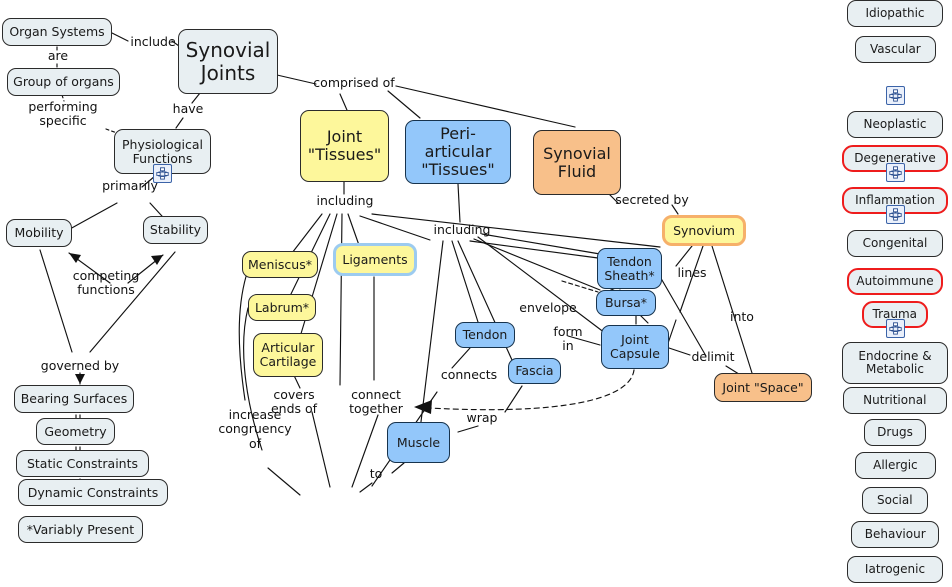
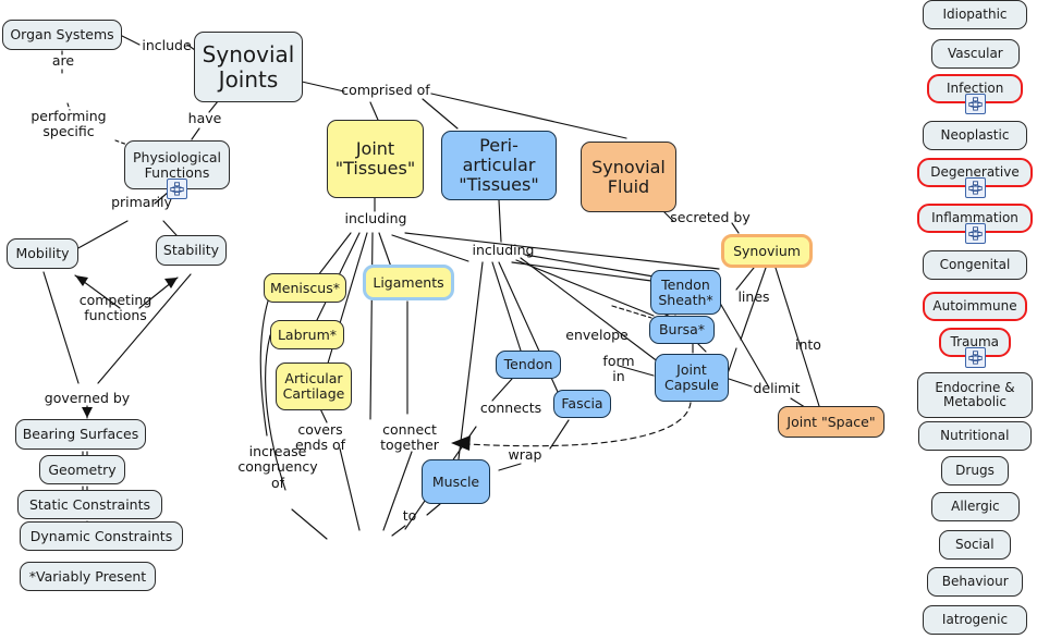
  Organ Systems
- Group of organs
  Physiological
  Functions
  Synovial
  Joints
  Mobility
  Stability
  Bearing Surfaces
  Geometry
  Static Constraints
  Dynamic Constraints
  *Variably Present
  Joint
  "Tissues"
  Peri-articular
  "Tissues"
  Synovial
  Fluid
  Meniscus*
  Labrum*
  Articular
  Cartilage
  Ligaments
  Tendon
  Fascia
  Muscle
  Tendon
  Sheath*
  Bursa*
  Joint
  Capsule
  Synovium
  Joint "Space"
  include
  are
  performing
  specific
  have
  primarily
  competing
  functions
  governed by
  comprised of
  including
  including
  secreted by
  lines
  envelope
  form
  in
  delimit
  into
  connects
  wrap
  connect
  together
  covers
  ends of
  increase
  congruency
  of
  to
  Idiopathic
  Vascular
+ Infection
  Neoplastic
  Degenerative
  Inflammation
  Congenital
  Autoimmune
  Trauma
  Endocrine &
  Metabolic
  Nutritional
  Drugs
  Allergic
  Social
  Behaviour
  Iatrogenic
